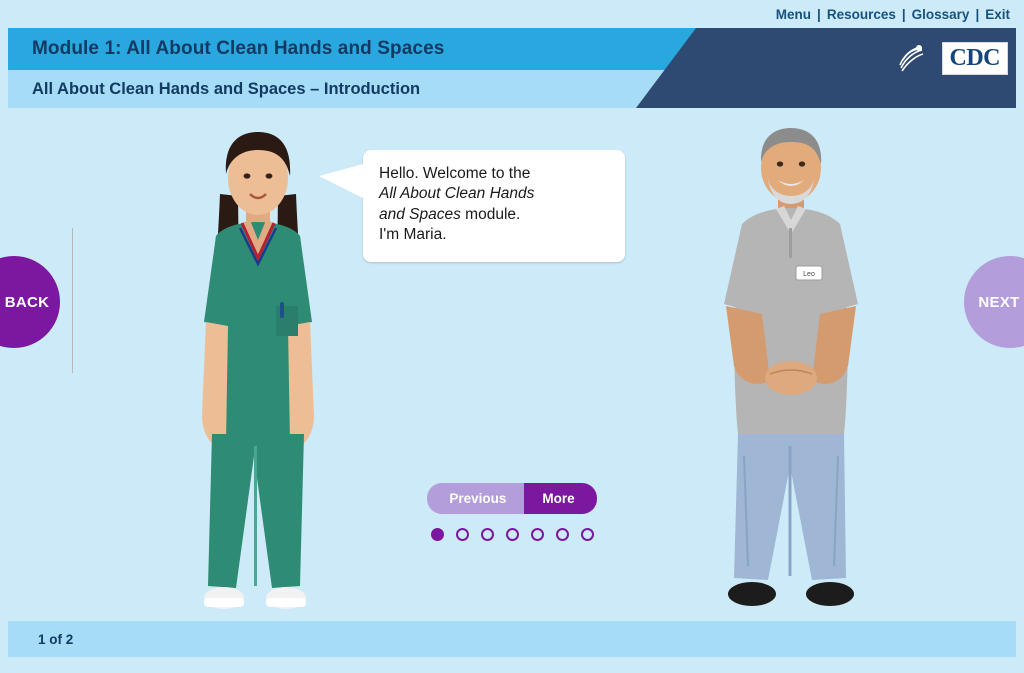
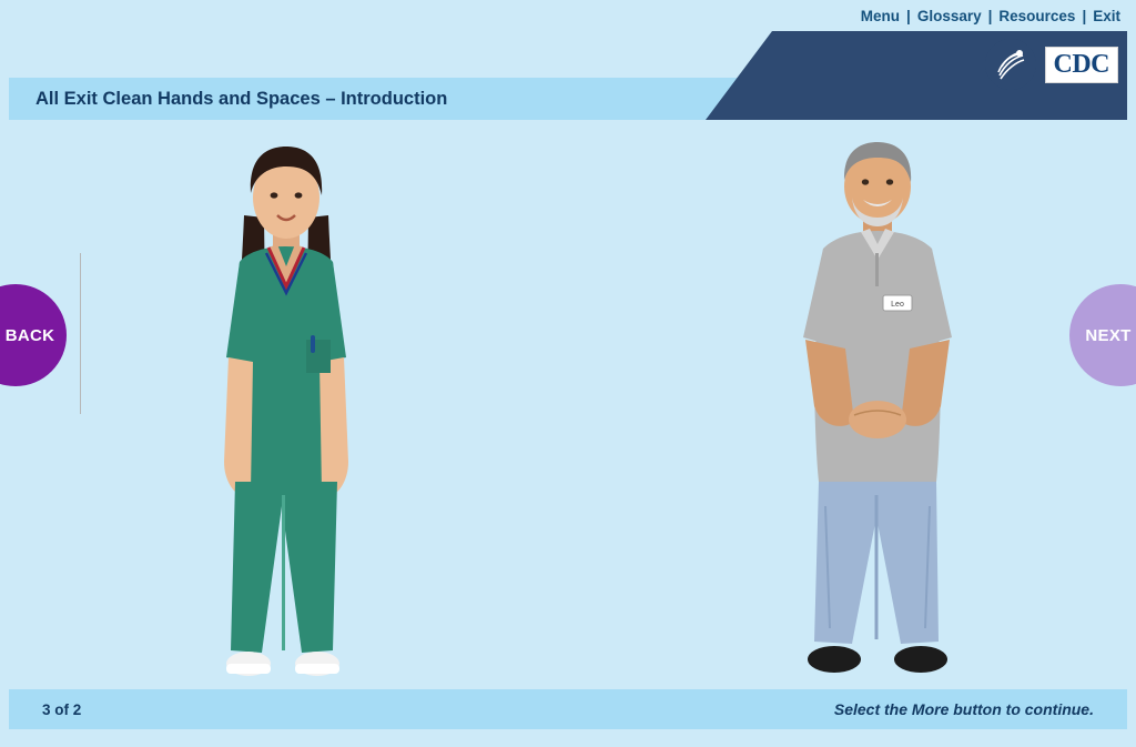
  Menu
  |
- Resources
+ Glossary
  |
- Glossary
+ Resources
  |
  Exit
- Module 1: All About Clean Hands and Spaces
- All About Clean Hands and Spaces – Introduction
+ All Exit Clean Hands and Spaces – Introduction
  CDC
  BACK
  NEXT
- Hello. Welcome to the
- All About Clean Hands
- and Spaces module.
- I'm Maria.
- Previous
- More
- 1 of 2
+ 3 of 2
+ Select the More button to continue.
